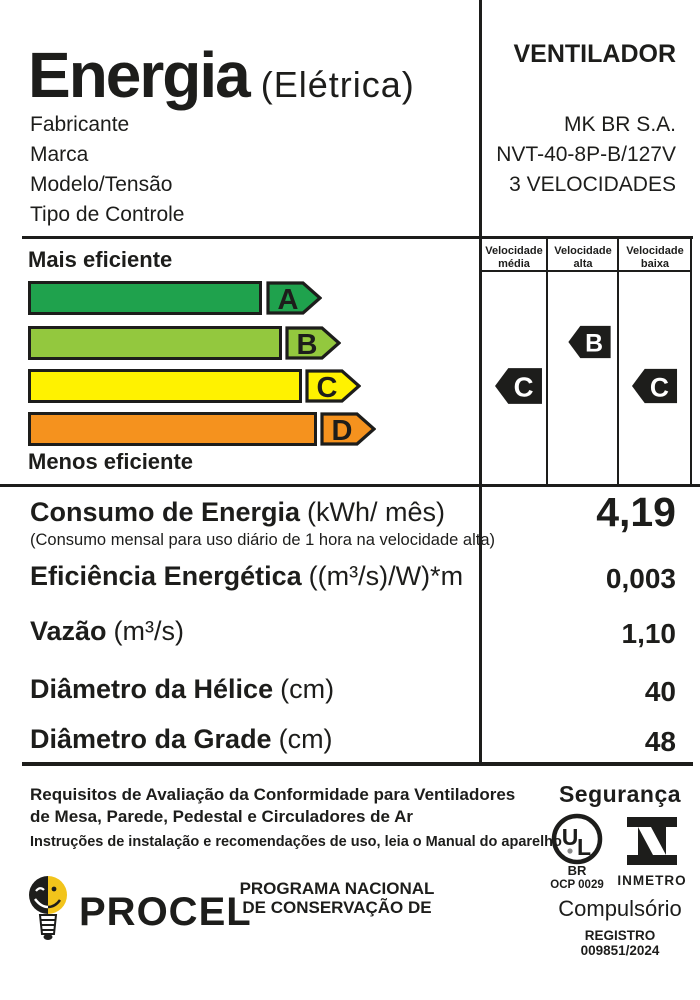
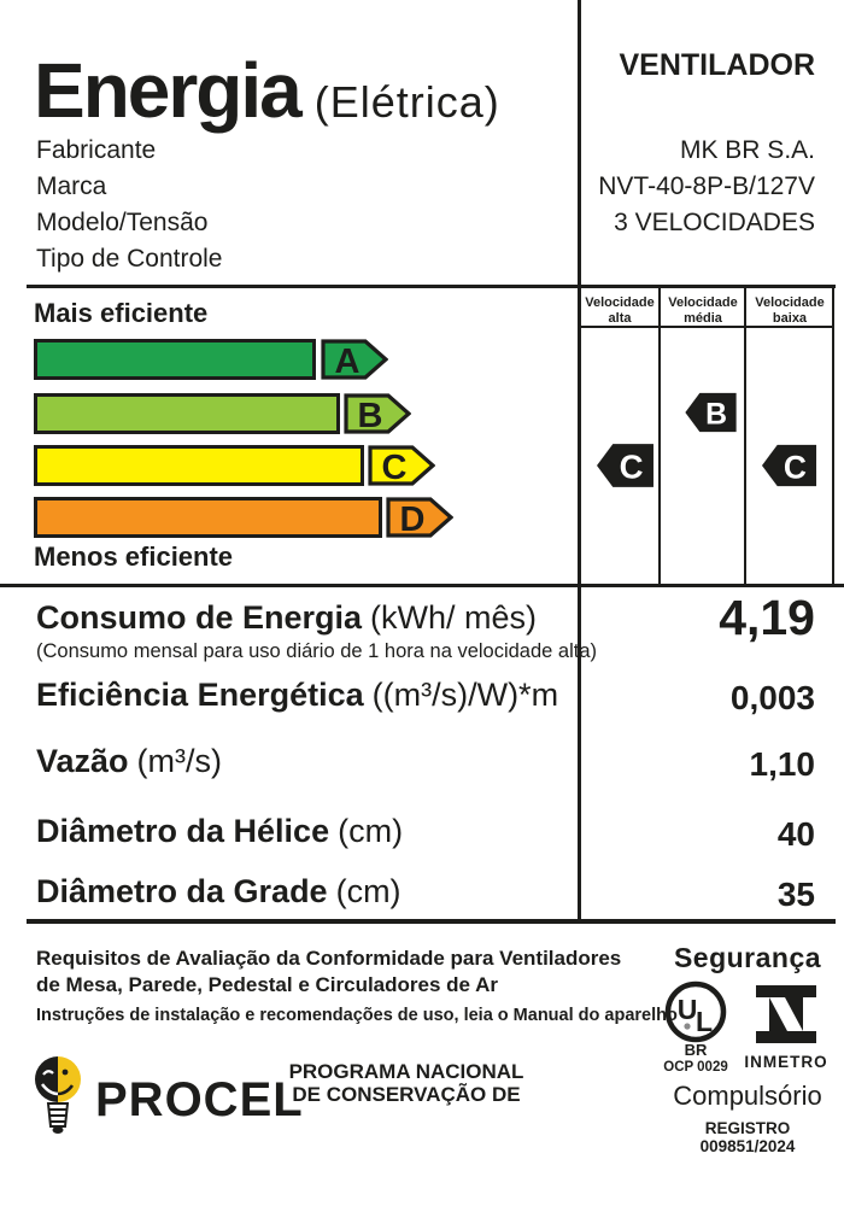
  Energia
  (Elétrica)
  Fabricante
  Marca
  Modelo/Tensão
  Tipo de Controle
  VENTILADOR
  MK BR S.A.
  NVT-40-8P-B/127V
  3 VELOCIDADES
  Mais eficiente
  Menos eficiente
  A
  B
  C
  D
  Velocidade
- média
+ alta
  Velocidade
- alta
+ média
  Velocidade
  baixa
  C
  B
  C
  Consumo de Energia (kWh/ mês)
  (Consumo mensal para uso diário de 1 hora na velocidade alta)
  4,19
  Eficiência Energética ((m³/s)/W)*m
  0,003
  Vazão (m³/s)
  1,10
  Diâmetro da Hélice (cm)
  40
  Diâmetro da Grade (cm)
- 48
+ 35
  Requisitos de Avaliação da Conformidade para Ventiladores
  de Mesa, Parede, Pedestal e Circuladores de Ar
  Instruções de instalação e recomendações de uso, leia o Manual do aparelho
  Segurança
  U
  L
  BR
  OCP 0029
  INMETRO
  Compulsório
  REGISTRO
  009851/2024
  PROCEL
  PROGRAMA NACIONAL
  DE CONSERVAÇÃO DE
